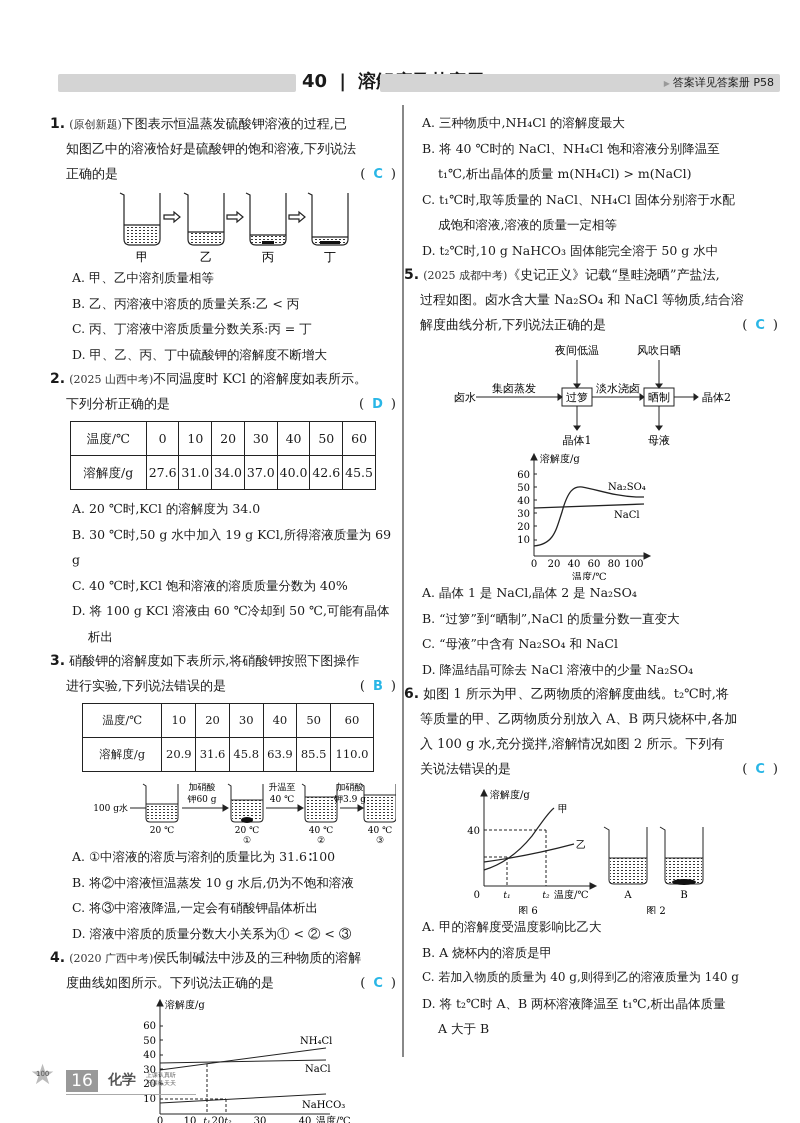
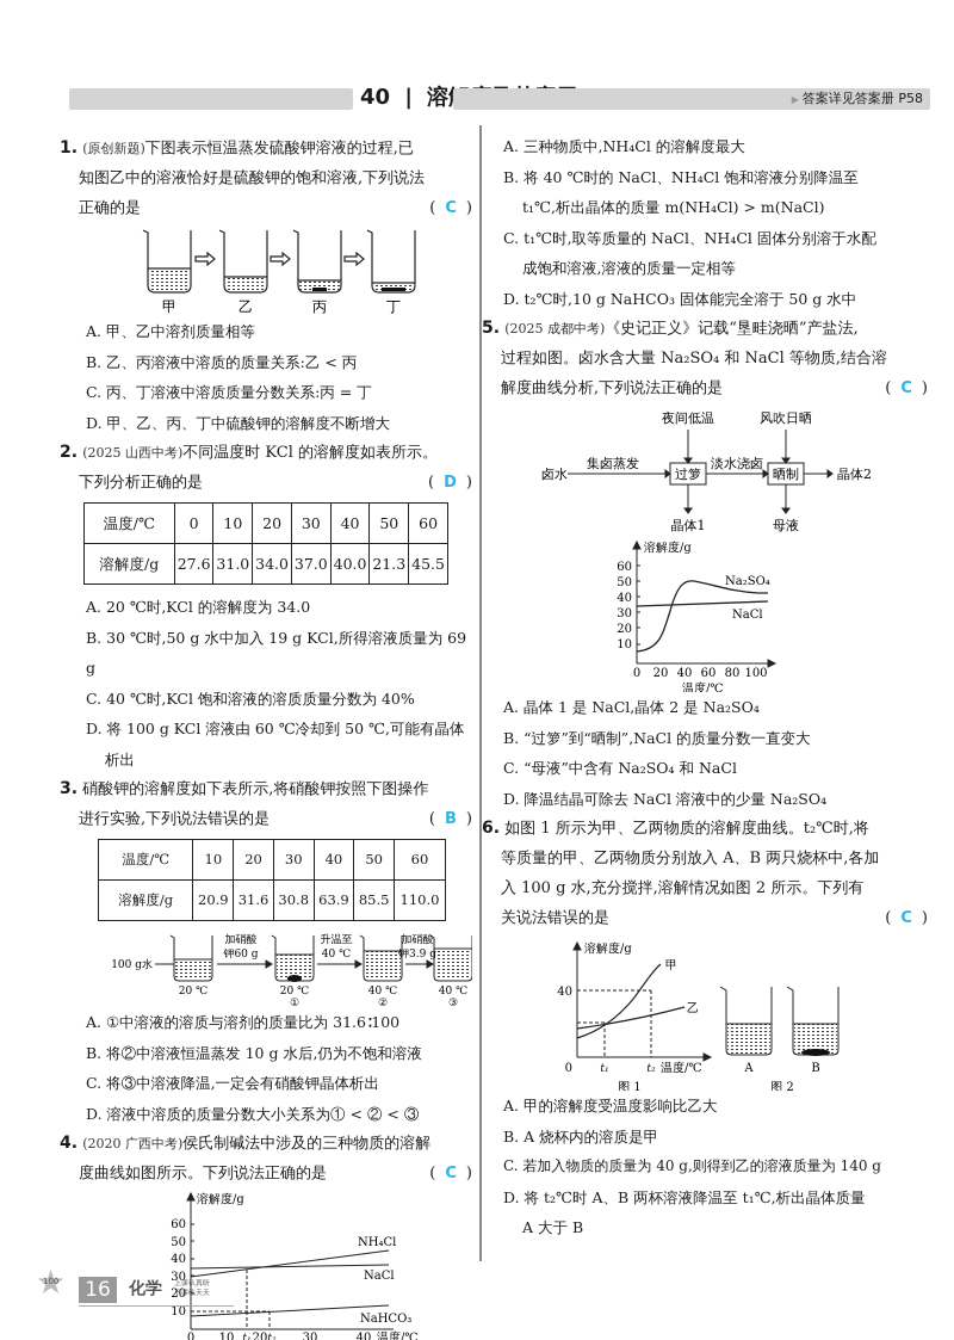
  ▶ 答案详见答案册 P58
  1. (原创新题)下图表示恒温蒸发硫酸钾溶液的过程,已
  知图乙中的溶液恰好是硫酸钾的饱和溶液,下列说法
  正确的是
  ( C )
  甲
  乙
  丙
  丁
  A. 甲、乙中溶剂质量相等
  B. 乙、丙溶液中溶质的质量关系:乙 < 丙
  C. 丙、丁溶液中溶质质量分数关系:丙 = 丁
  D. 甲、乙、丙、丁中硫酸钾的溶解度不断增大
  2. (2025 山西中考)不同温度时 KCl 的溶解度如表所示。
  下列分析正确的是
  ( D )
  温度/℃	0	10	20	30	40	50	60
- 溶解度/g	27.6	31.0	34.0	37.0	40.0	42.6	45.5
+ 溶解度/g	27.6	31.0	34.0	37.0	40.0	21.3	45.5
  A. 20 ℃时,KCl 的溶解度为 34.0
  B. 30 ℃时,50 g 水中加入 19 g KCl,所得溶液质量为 69 g
  C. 40 ℃时,KCl 饱和溶液的溶质质量分数为 40%
  D. 将 100 g KCl 溶液由 60 ℃冷却到 50 ℃,可能有晶体
  析出
  3. 硝酸钾的溶解度如下表所示,将硝酸钾按照下图操作
  进行实验,下列说法错误的是
  ( B )
  温度/℃	10	20	30	40	50	60
- 溶解度/g	20.9	31.6	45.8	63.9	85.5	110.0
+ 溶解度/g	20.9	31.6	30.8	63.9	85.5	110.0
  100 g水
  加硝酸
  钾60 g
  升温至
  40 ℃
  加硝酸
  钾3.9 g
  20 ℃
  20 ℃
  40 ℃
  40 ℃
  ①
  ②
  ③
  A. ①中溶液的溶质与溶剂的质量比为 31.6∶100
  B. 将②中溶液恒温蒸发 10 g 水后,仍为不饱和溶液
  C. 将③中溶液降温,一定会有硝酸钾晶体析出
  D. 溶液中溶质的质量分数大小关系为① < ② < ③
  4. (2020 广西中考)侯氏制碱法中涉及的三种物质的溶解
  度曲线如图所示。下列说法正确的是
  ( C )
  溶解度/g
  10
  20
  30
  40
  50
  60
  0
  10
  t₁
  20
  t₂
  30
  40
  温度/℃
  NH₄Cl
  NaCl
  NaHCO₃
  A. 三种物质中,NH₄Cl 的溶解度最大
  B. 将 40 ℃时的 NaCl、NH₄Cl 饱和溶液分别降温至
  t₁℃,析出晶体的质量 m(NH₄Cl) > m(NaCl)
  C. t₁℃时,取等质量的 NaCl、NH₄Cl 固体分别溶于水配
  成饱和溶液,溶液的质量一定相等
  D. t₂℃时,10 g NaHCO₃ 固体能完全溶于 50 g 水中
  5. (2025 成都中考)《史记正义》记载“垦畦浇晒”产盐法,
  过程如图。卤水含大量 Na₂SO₄ 和 NaCl 等物质,结合溶
  解度曲线分析,下列说法正确的是
  ( C )
  卤水
  集卤蒸发
  过箩
  夜间低温
  晶体1
  淡水浇卤
  晒制
  风吹日晒
  母液
  晶体2
  溶解度/g
  10
  20
  30
  40
  50
  60
  0
  20
  40
  60
  80
  100
  温度/℃
  Na₂SO₄
  NaCl
  A. 晶体 1 是 NaCl,晶体 2 是 Na₂SO₄
  B. “过箩”到“晒制”,NaCl 的质量分数一直变大
  C. “母液”中含有 Na₂SO₄ 和 NaCl
  D. 降温结晶可除去 NaCl 溶液中的少量 Na₂SO₄
  6. 如图 1 所示为甲、乙两物质的溶解度曲线。t₂℃时,将
  等质量的甲、乙两物质分别放入 A、B 两只烧杯中,各加
  入 100 g 水,充分搅拌,溶解情况如图 2 所示。下列有
  关说法错误的是
  ( C )
  溶解度/g
  40
  0
  t₁
  t₂
  温度/℃
  甲
  乙
- 图 6
+ 图 1
  A
  B
  图 2
  A. 甲的溶解度受温度影响比乙大
  B. A 烧杯内的溶质是甲
  C. 若加入物质的质量为 40 g,则得到乙的溶液质量为 140 g
  D. 将 t₂℃时 A、B 两杯溶液降温至 t₁℃,析出晶体质量
  A 大于 B
  ★
  100
  16
  化学
